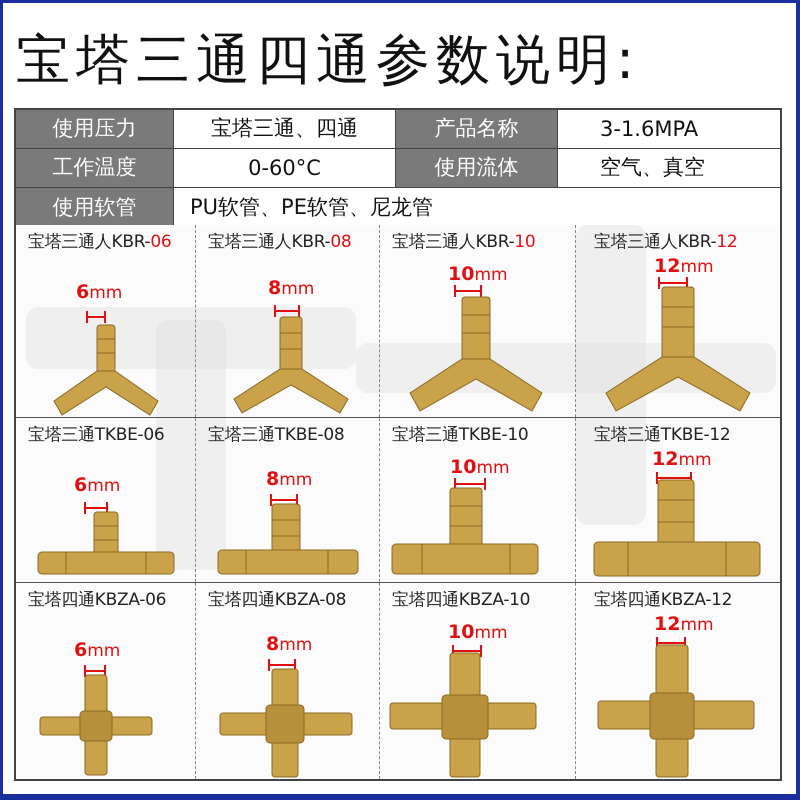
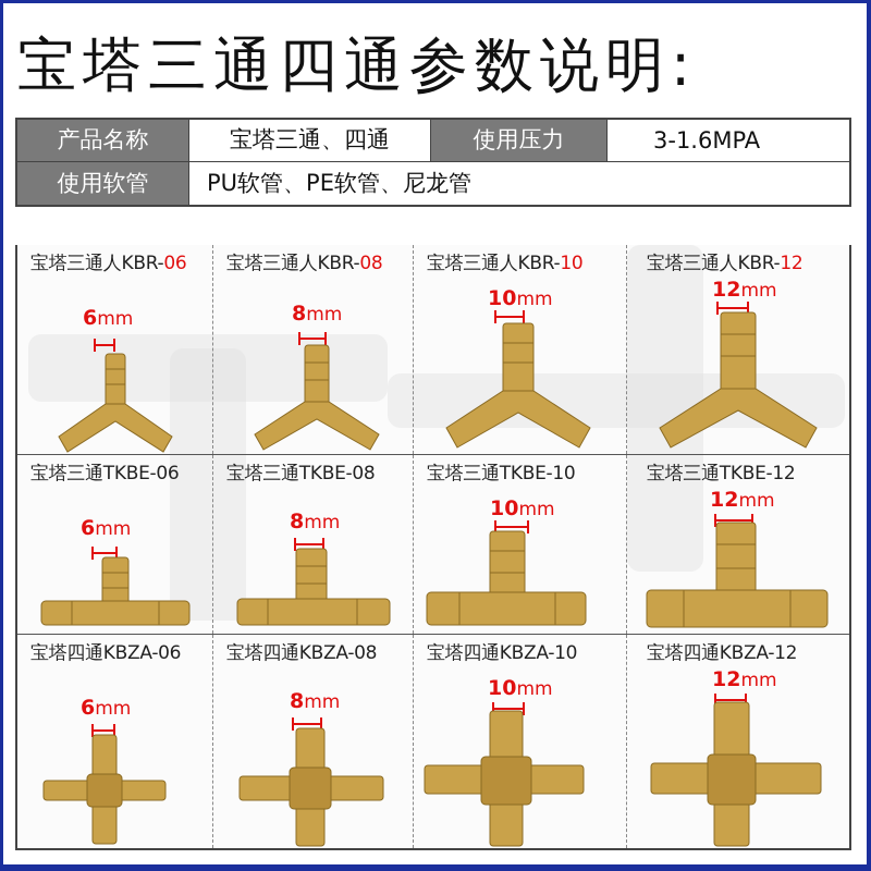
  宝塔三通四通参数说明:
- 使用压力
+ 产品名称
  宝塔三通、四通
- 产品名称
+ 使用压力
  3-1.6MPA
- 工作温度
- 0-60°C
- 使用流体
- 空气、真空
  使用软管
  PU软管、PE软管、尼龙管
  宝塔三通人KBR-06
  6mm
  宝塔三通人KBR-08
  8mm
  宝塔三通人KBR-10
  10mm
  宝塔三通人KBR-12
  12mm
  宝塔三通TKBE-06
  6mm
  宝塔三通TKBE-08
  8mm
  宝塔三通TKBE-10
  10mm
  宝塔三通TKBE-12
  12mm
  宝塔四通KBZA-06
  6mm
  宝塔四通KBZA-08
  8mm
  宝塔四通KBZA-10
  10mm
  宝塔四通KBZA-12
  12mm
